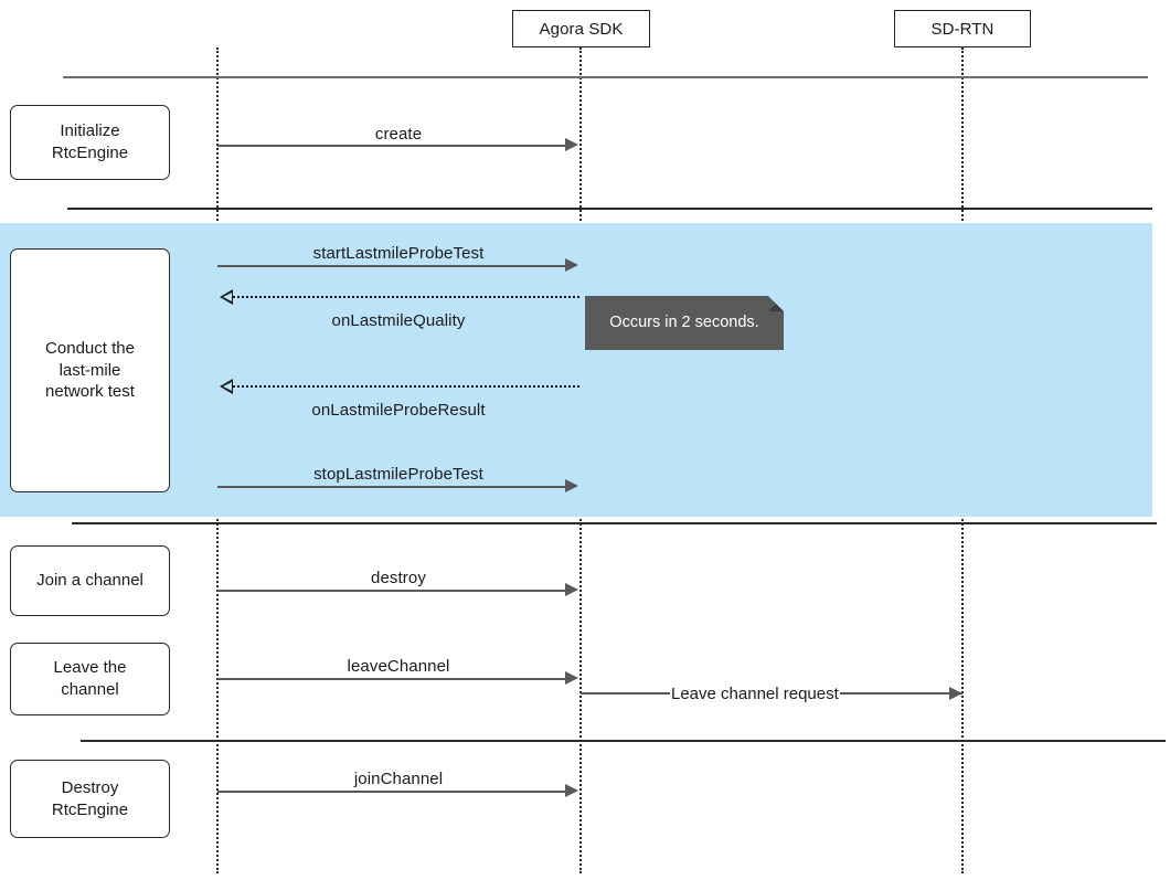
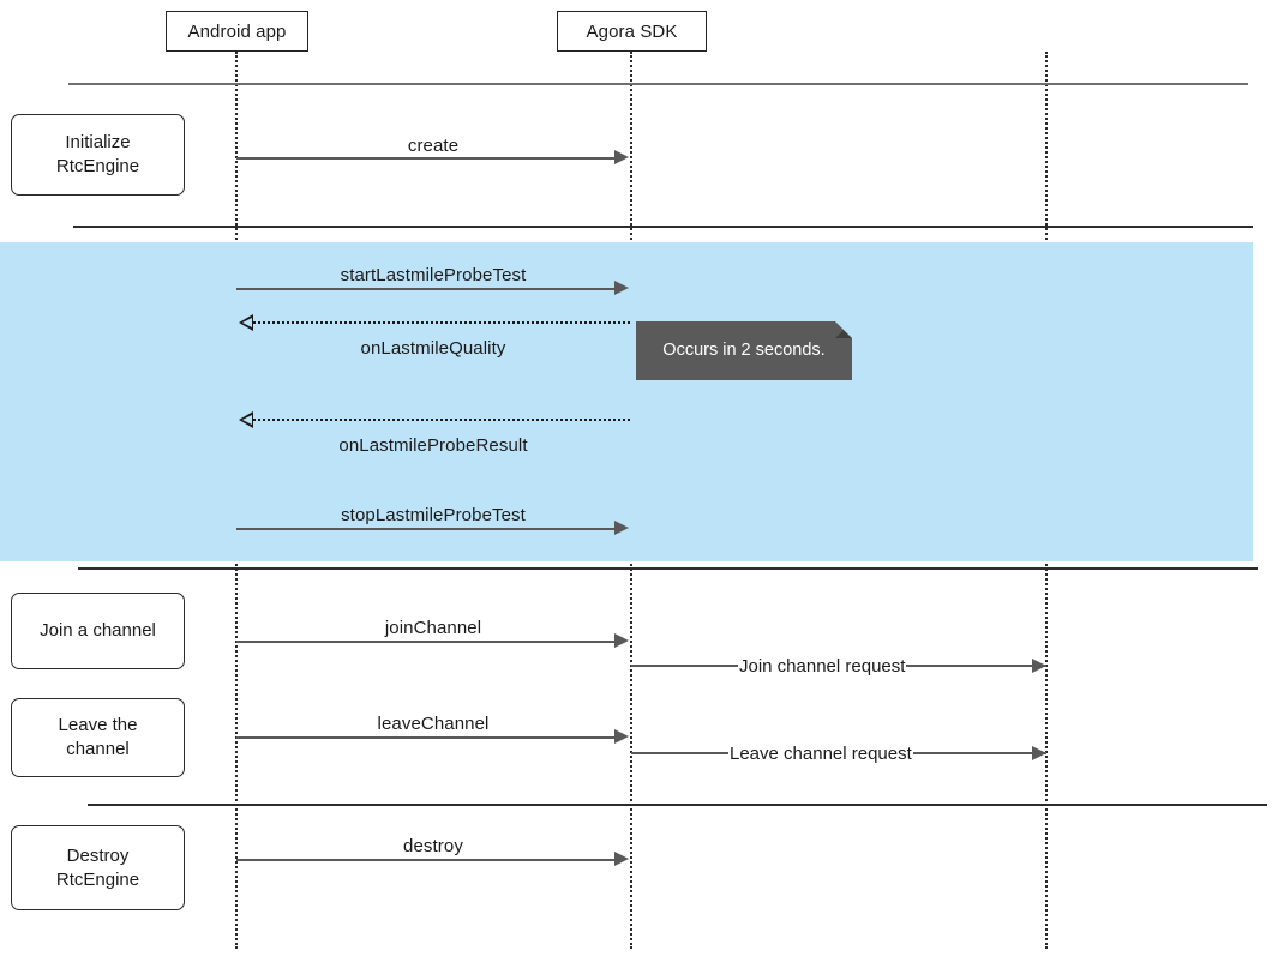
+ Android app
  Agora SDK
- SD-RTN
  Initialize
  RtcEngine
- Conduct the
- last-mile
- network test
  Join a channel
  Leave the
  channel
  Destroy
  RtcEngine
  create
  startLastmileProbeTest
  onLastmileQuality
  onLastmileProbeResult
  stopLastmileProbeTest
  Occurs in 2 seconds.
- destroy
+ joinChannel
+ Join channel request
  leaveChannel
  Leave channel request
- joinChannel
+ destroy
